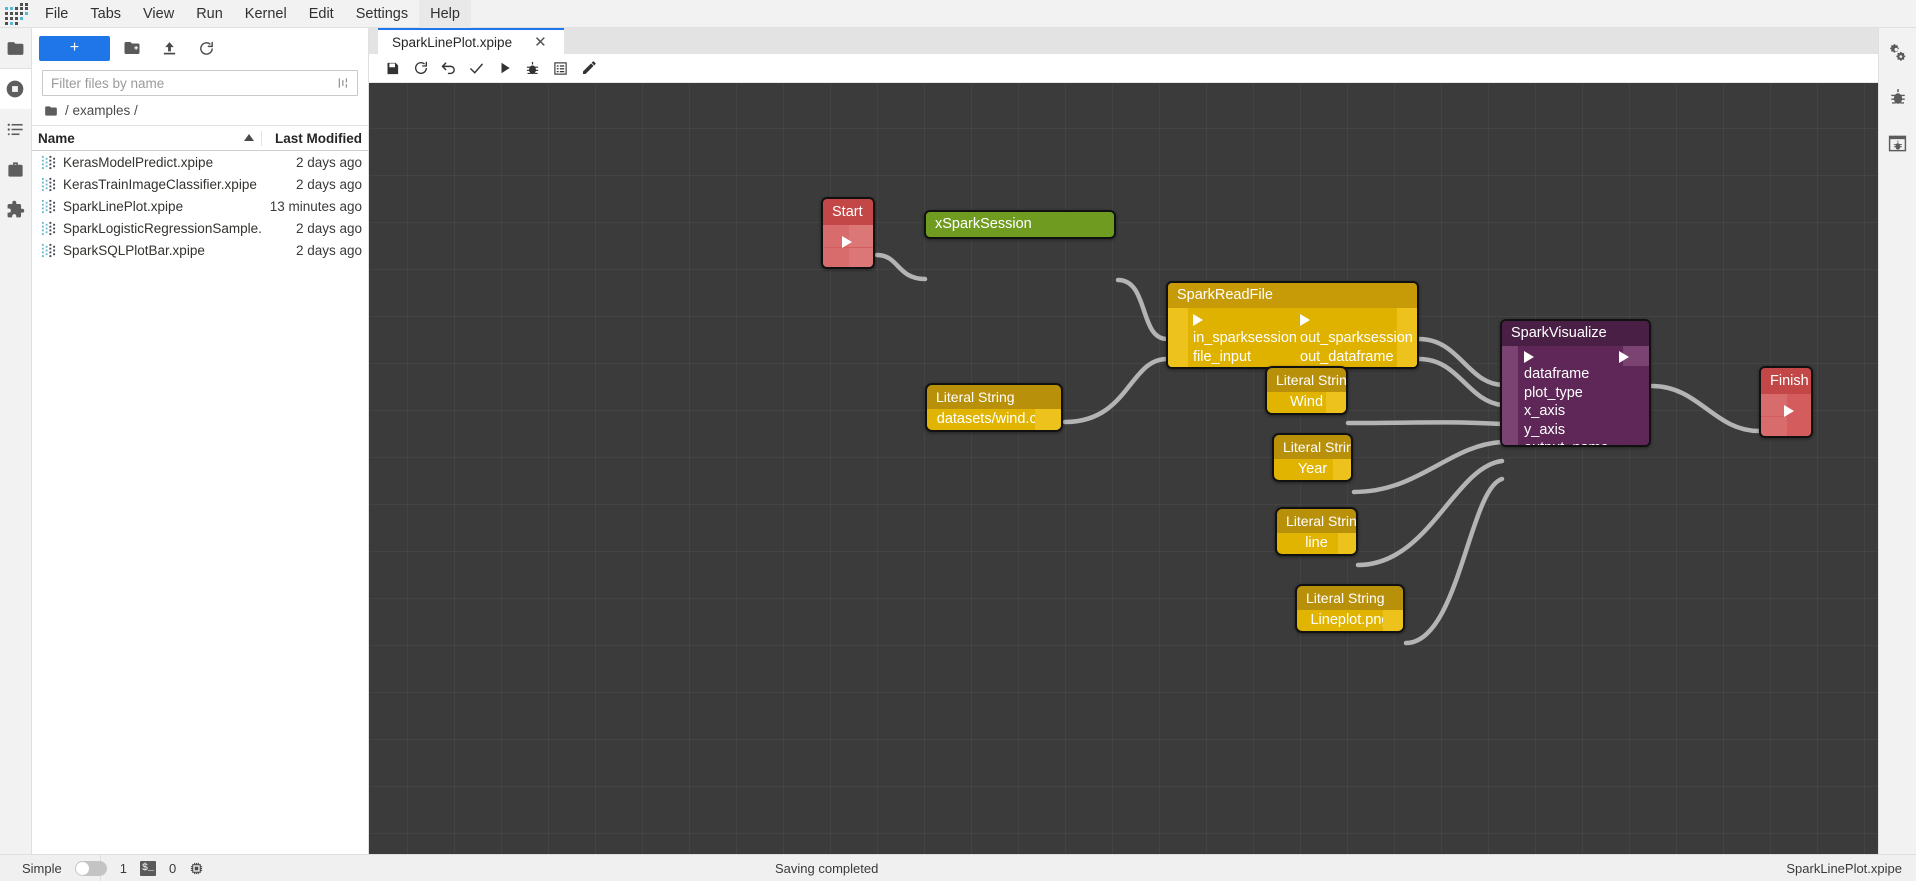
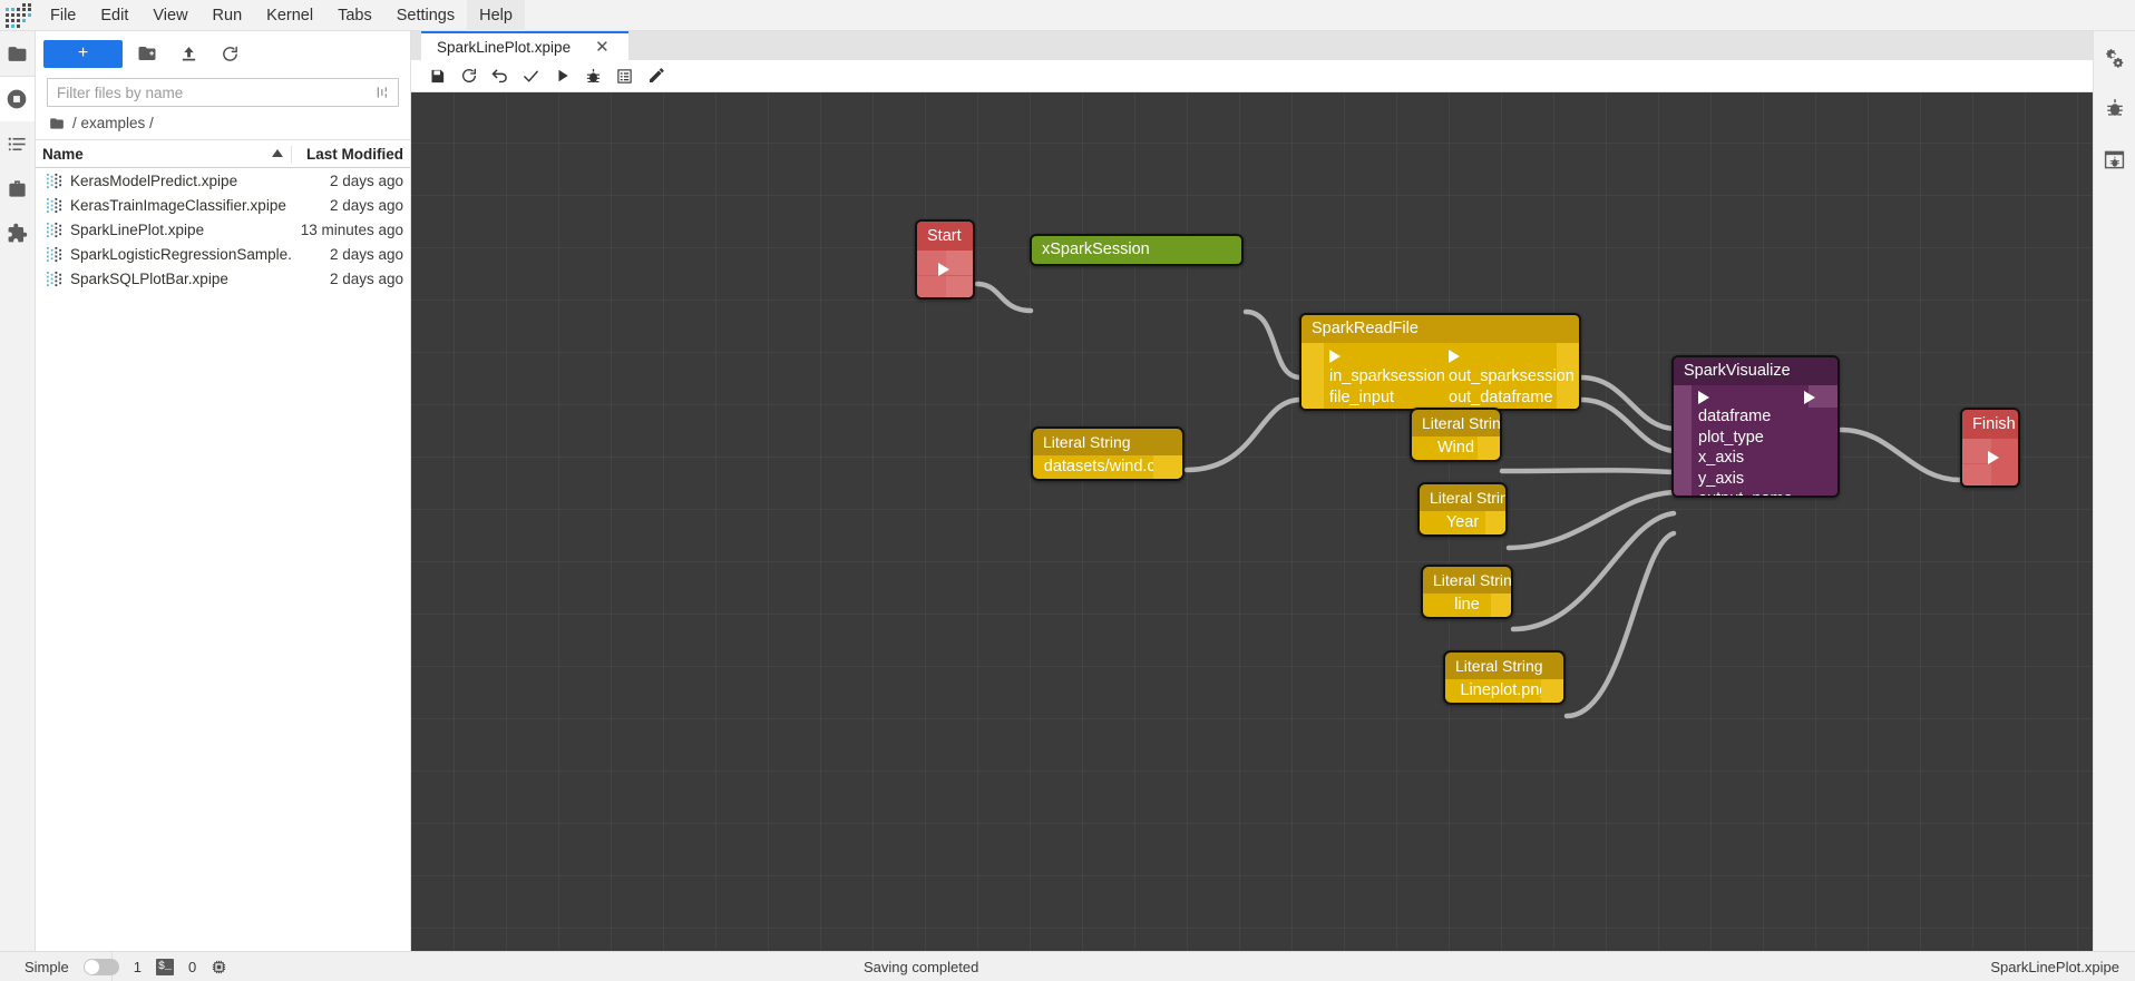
  File
- Tabs
+ Edit
  View
  Run
  Kernel
- Edit
+ Tabs
  Settings
  Help
  +
  Filter files by name
  / examples /
  Name
  Last Modified
  KerasModelPredict.xpipe
  2 days ago
  KerasTrainImageClassifier.xpipe
  2 days ago
  SparkLinePlot.xpipe
  13 minutes ago
  SparkLogisticRegressionSample.
  2 days ago
  SparkSQLPlotBar.xpipe
  2 days ago
  SparkLinePlot.xpipe
  ✕
  Start
  xSparkSession
  SparkReadFile
  in_sparksession
  file_input
  out_sparksession
  out_dataframe
  SparkVisualize
  dataframe
  plot_type
  x_axis
  y_axis
  Finish
  Literal String
  datasets/wind.c
  Literal Strin
  Wind
  Literal Strin
  Year
  Literal Strin
  line
  Literal String
  Lineplot.pn
  Simple
  1
  $_
  0
  Saving completed
  SparkLinePlot.xpipe
